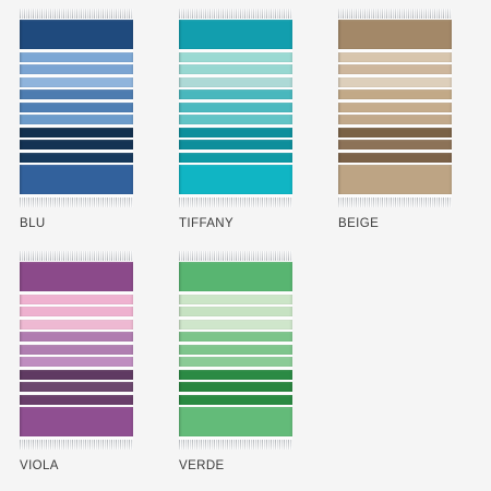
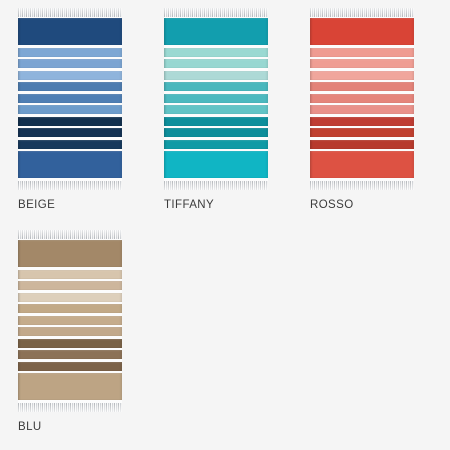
- BLU
+ BEIGE
  TIFFANY
+ ROSSO
- BEIGE
+ BLU
- VIOLA
- VERDE
